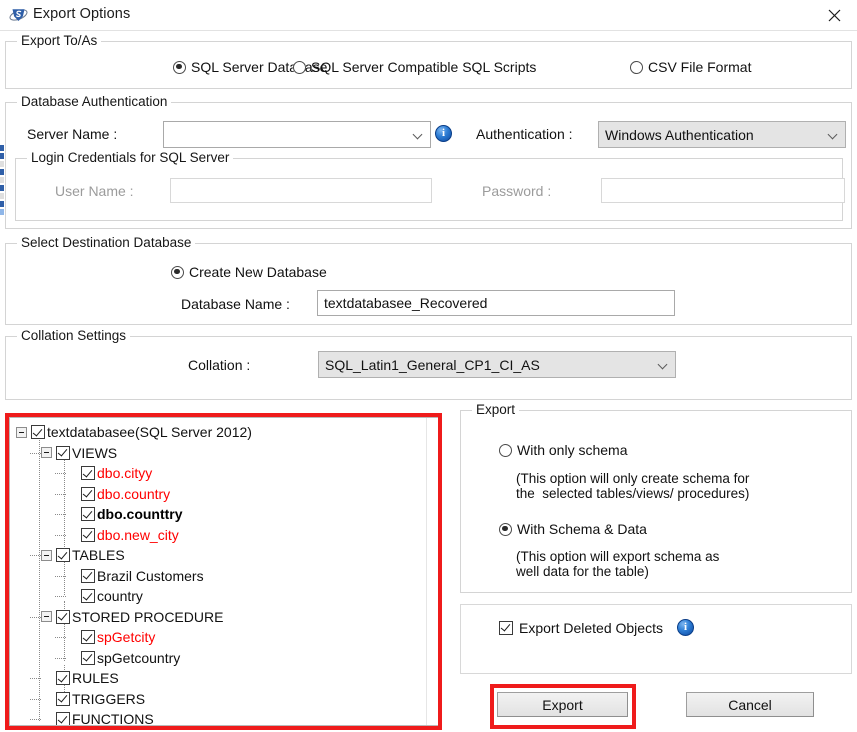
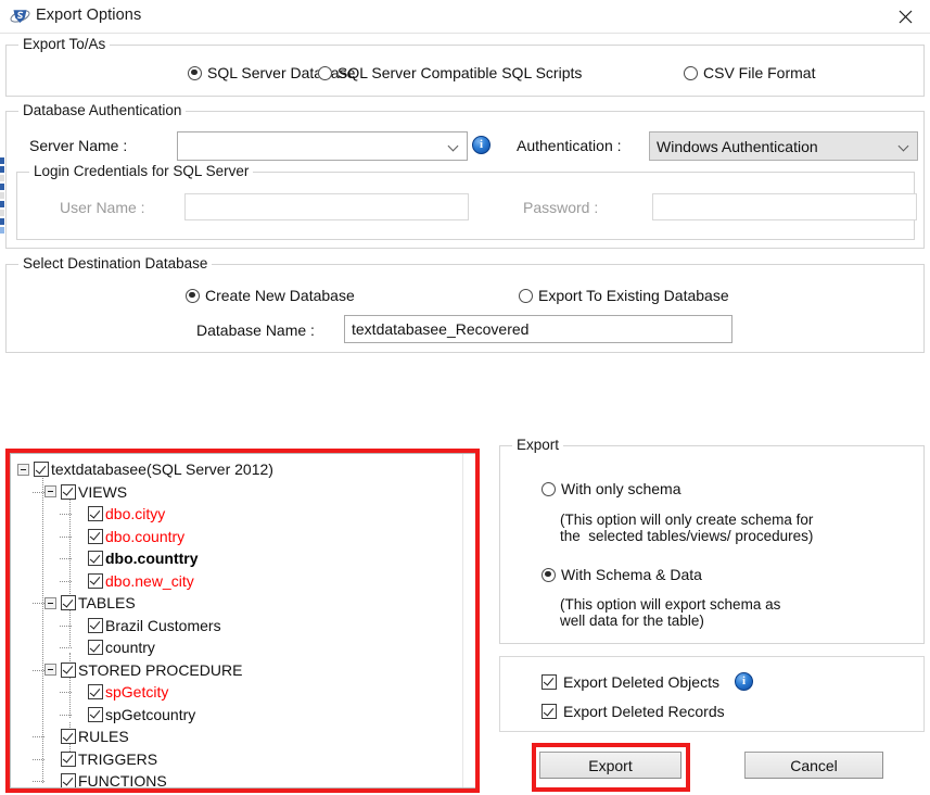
  Export Options
  Export To/As
  SQL Server Datase
  SQL Server Compatible SQL Scripts
  CSV File Format
  Database Authentication
  Server Name :
  i
  Authentication :
  Windows Authentication
  Login Credentials for SQL Server
  User Name :
  Password :
  Select Destination Database
  Create New Database
+ Export To Existing Database
  Database Name :
  textdatabasee_Recovered
- Collation Settings
- Collation :
- SQL_Latin1_General_CP1_CI_AS
  textdatabasee(SQL Server 2012)
  VIEWS
  dbo.cityy
  dbo.country
  dbo.counttry
  dbo.new_city
  TABLES
  Brazil Customers
  country
  STORED PROCEDURE
  spGetcity
  spGetcountry
  RULES
  TRIGGERS
  FUNCTIONS
  Export
  With only schema
  (This option will only create schema for
  the selected tables/views/ procedures)
  With Schema & Data
  (This option will export schema as
  well data for the table)
  Export Deleted Objects
  i
+ Export Deleted Records
  Export
  Cancel
